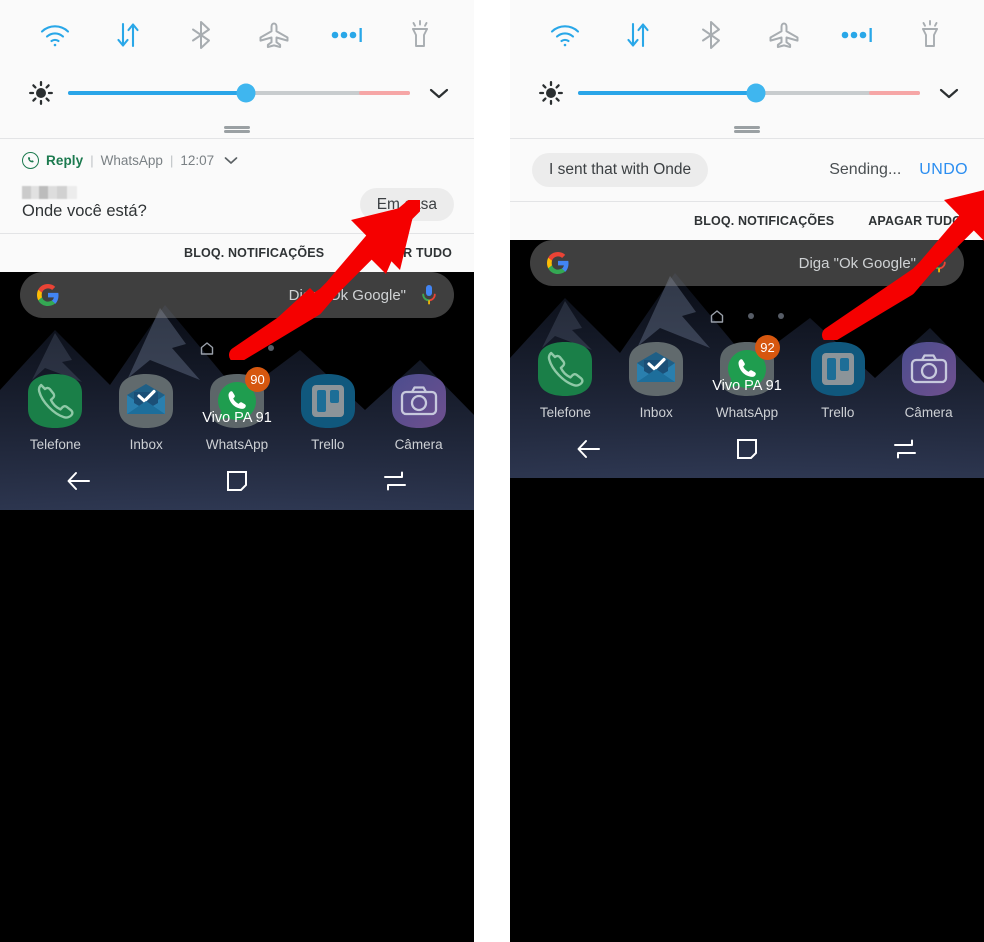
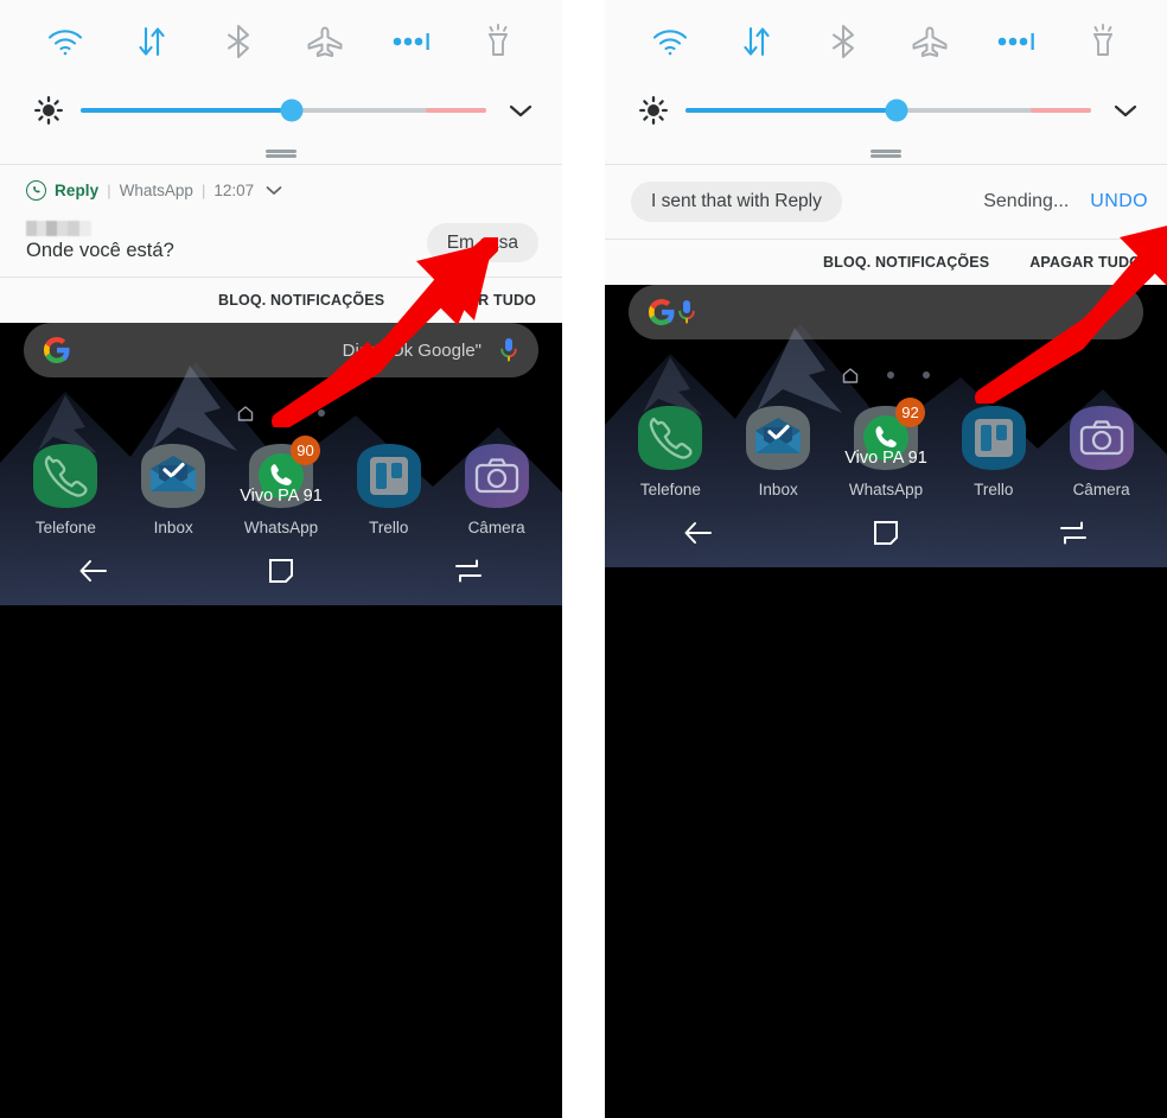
  Reply
  |
  WhatsApp
  |
  12:07
  Onde você está?
  BLOQ. NOTIFICAÇÕES
  Vivo PA 91
  Dik Google"
  Telefone
  Inbox
  90
  WhatsApp
  Trello
  Câmera
- I sent that with Onde
+ I sent that with Reply
  Sending...
  UNDO
  BLOQ. NOTIFICAÇÕES
  APAGAR TUD
  Vivo PA 91
- Diga "Ok Google"
  Telefone
  Inbox
  92
  WhatsApp
  Trello
  Câmera
